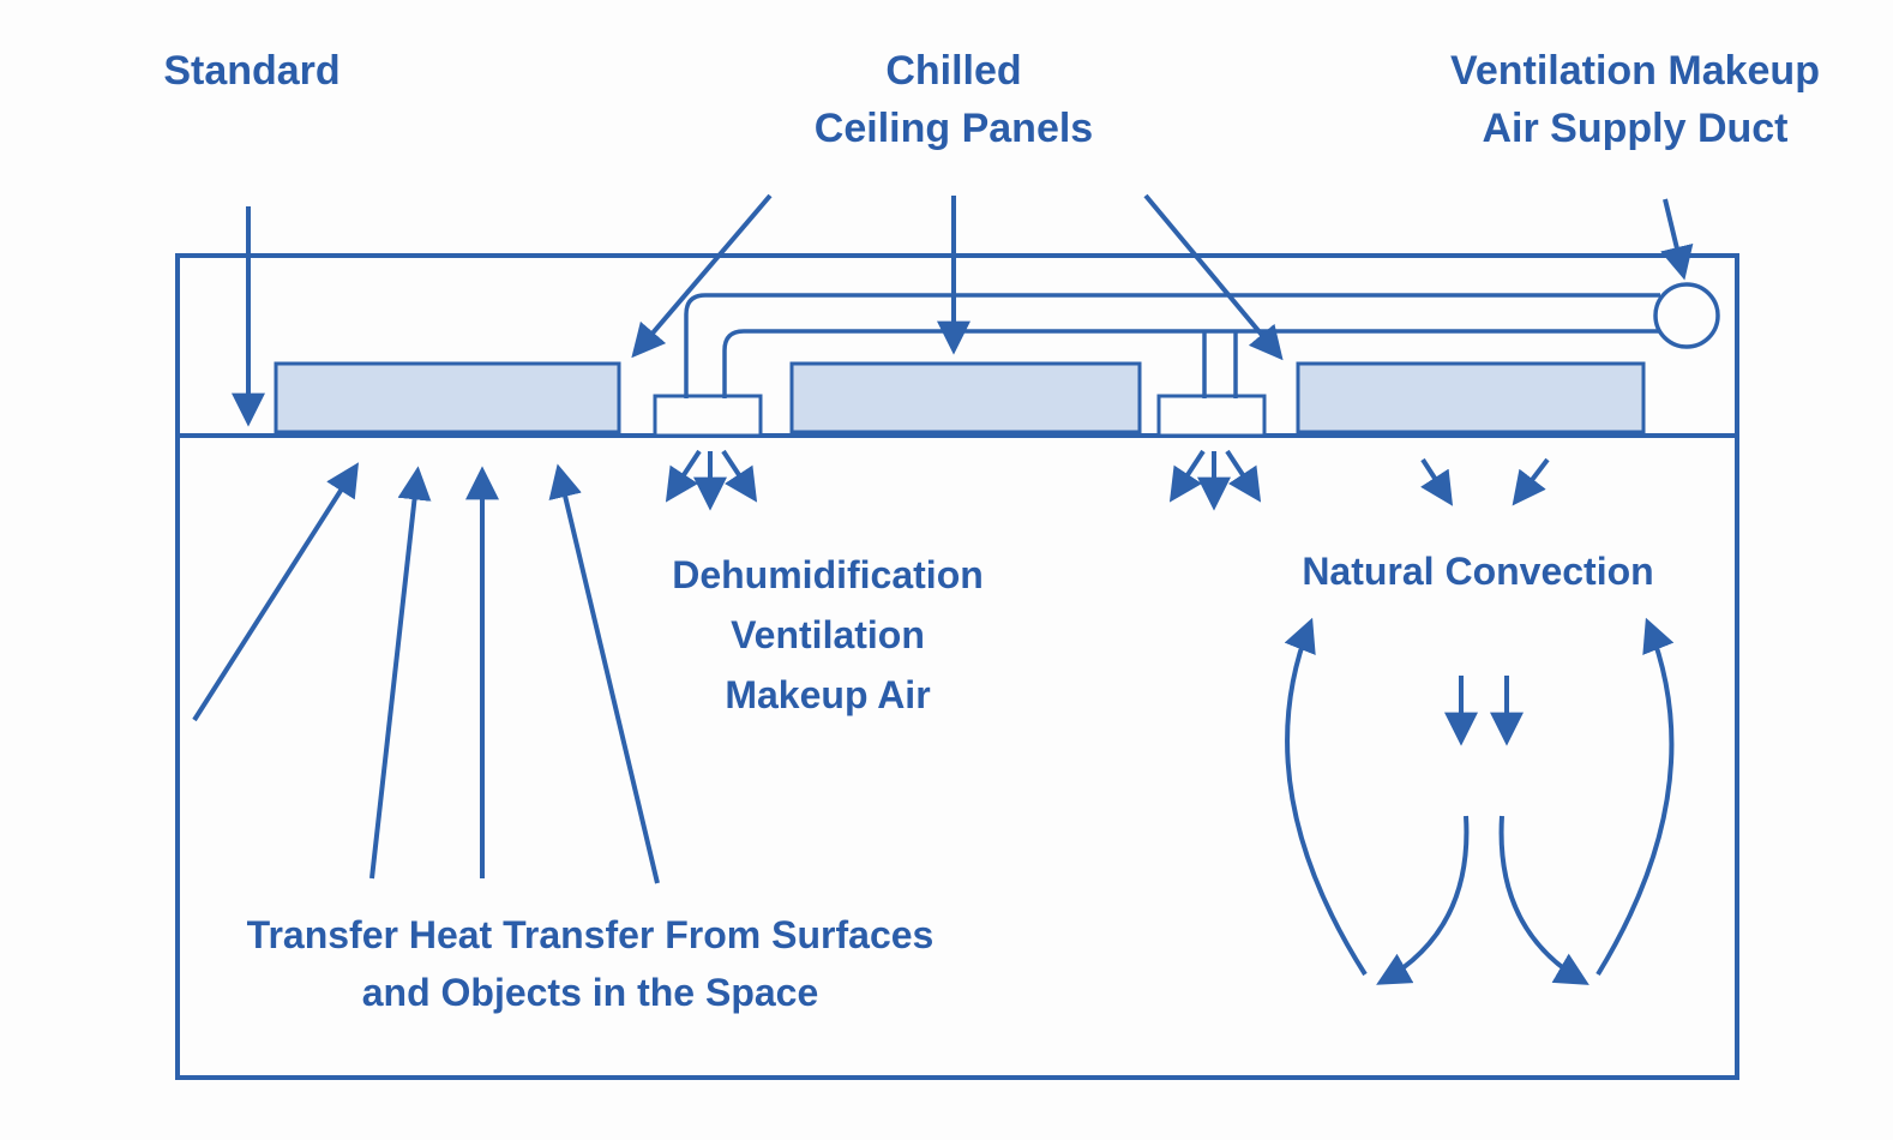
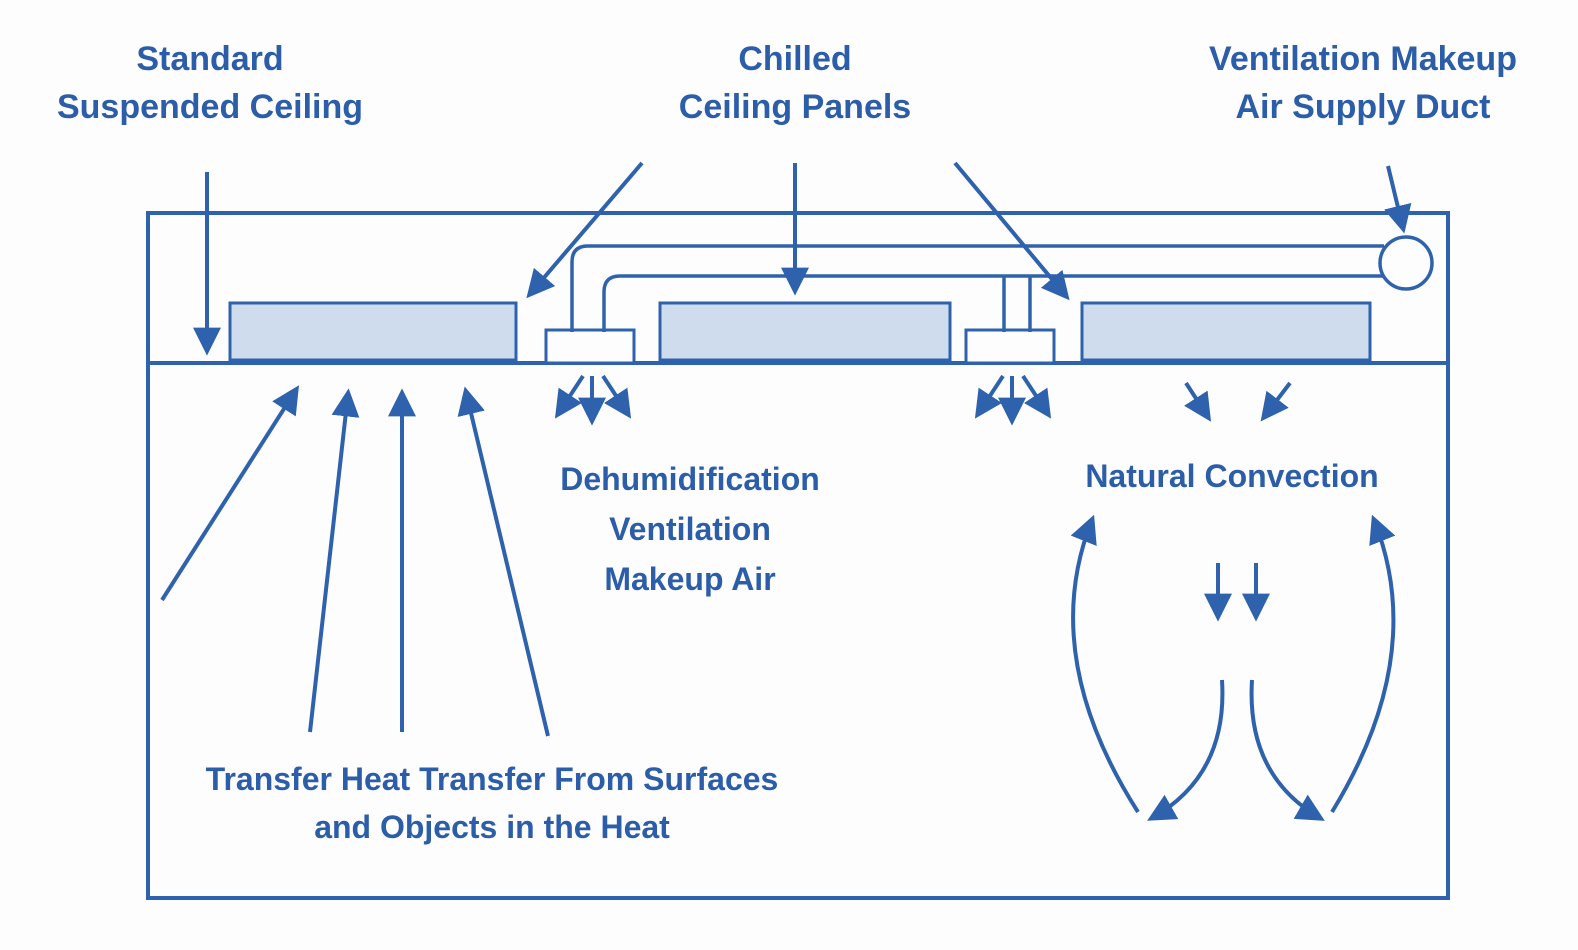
  Standard
+ Suspended Ceiling
  Chilled
  Ceiling Panels
  Ventilation Makeup
  Air Supply Duct
  Dehumidification
  Ventilation
  Makeup Air
  Natural Convection
  Transfer Heat Transfer From Surfaces
- and Objects in the Space
+ and Objects in the Heat
